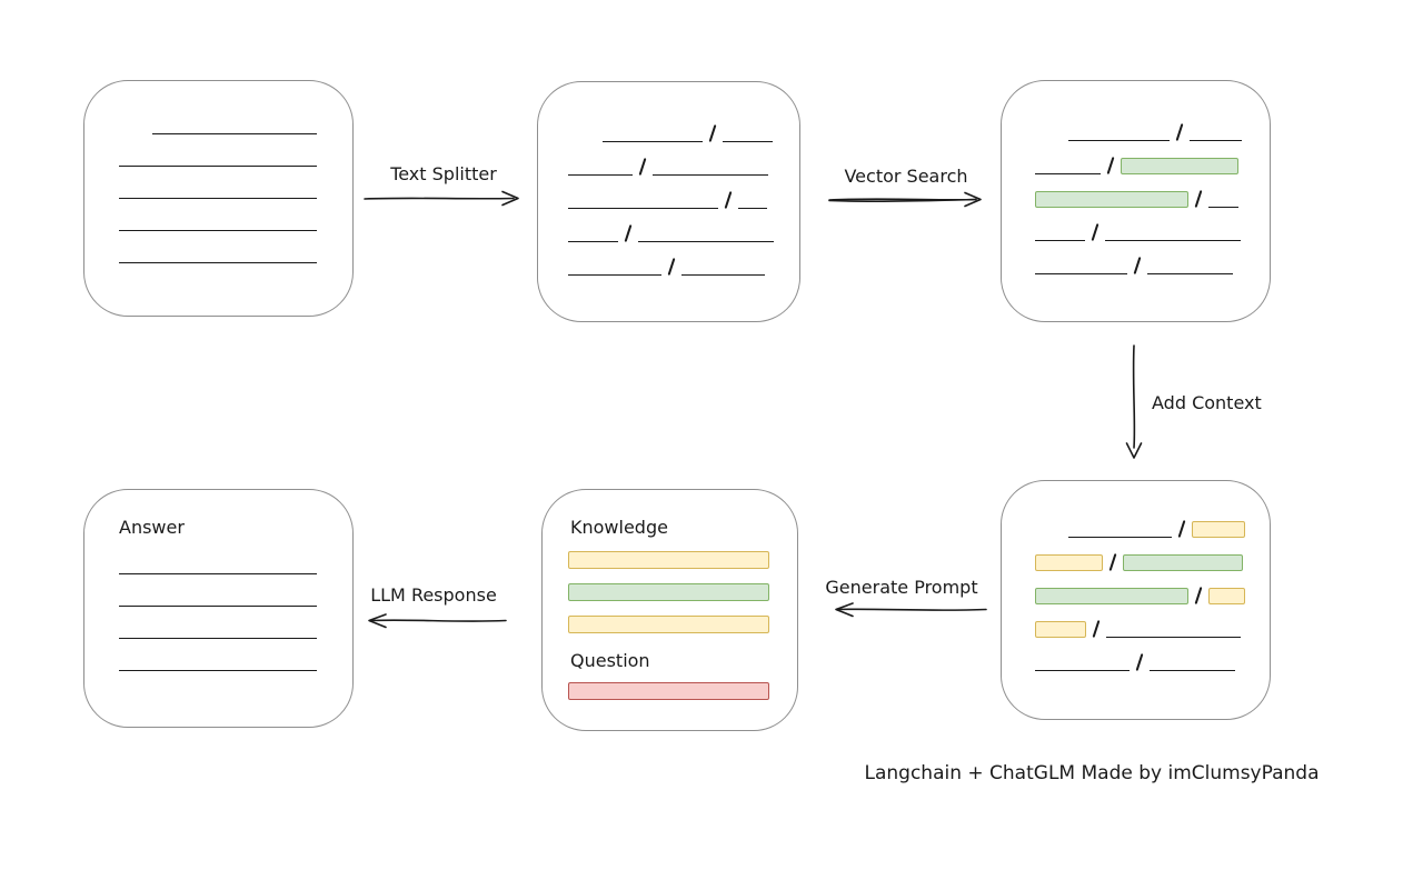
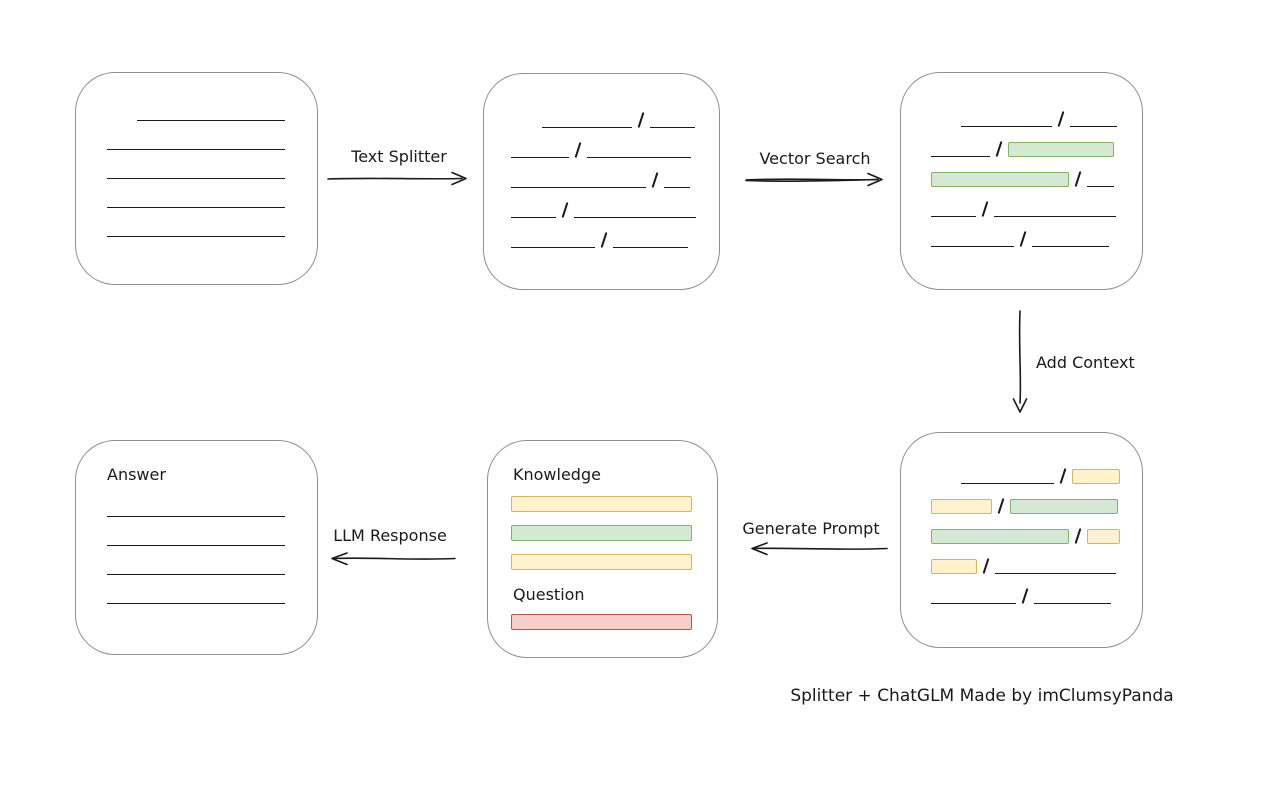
  Knowledge
  Question
  Answer
  Text Splitter
  Vector Search
  Add Context
  Generate Prompt
  LLM Response
- Langchain + ChatGLM Made by imClumsyPanda
+ Splitter + ChatGLM Made by imClumsyPanda
